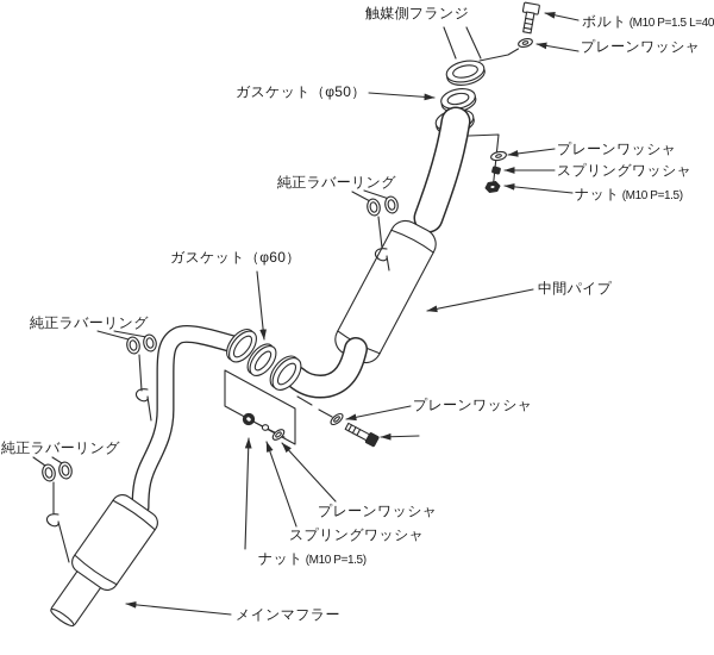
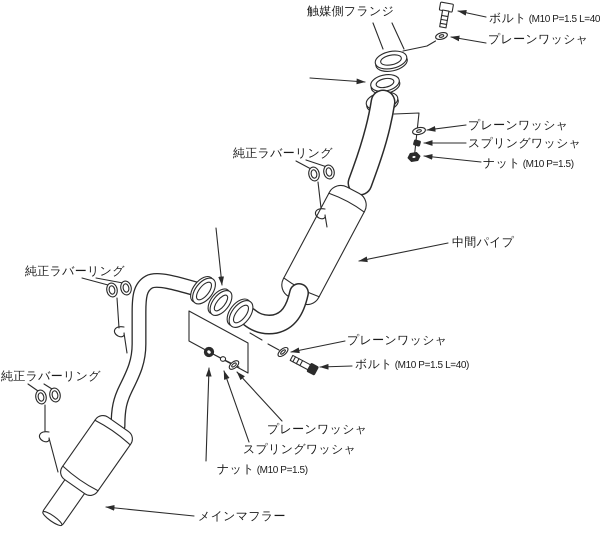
  触媒側フランジ
  ボルト (M10 P=1.5 L=40
  プレーンワッシャ
- ガスケット（φ50）
  プレーンワッシャ
  スプリングワッシャ
  ナット (M10 P=1.5)
  純正ラバーリング
- ガスケット（φ60）
  中間パイプ
  純正ラバーリング
  プレーンワッシャ
+ ボルト (M10 P=1.5 L=40)
  純正ラバーリング
  プレーンワッシャ
  スプリングワッシャ
  ナット (M10 P=1.5)
  メインマフラー
